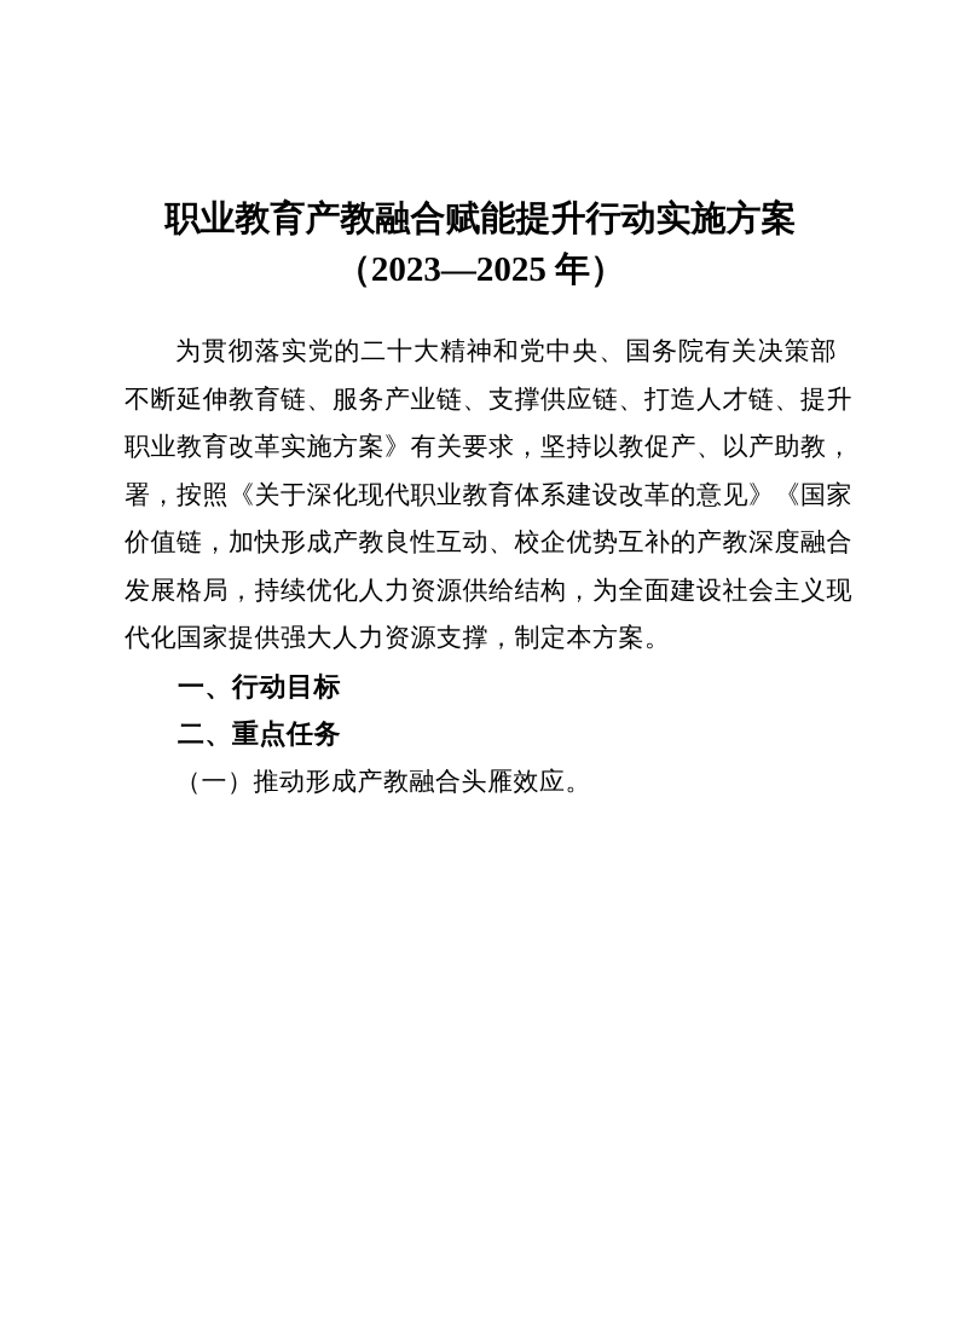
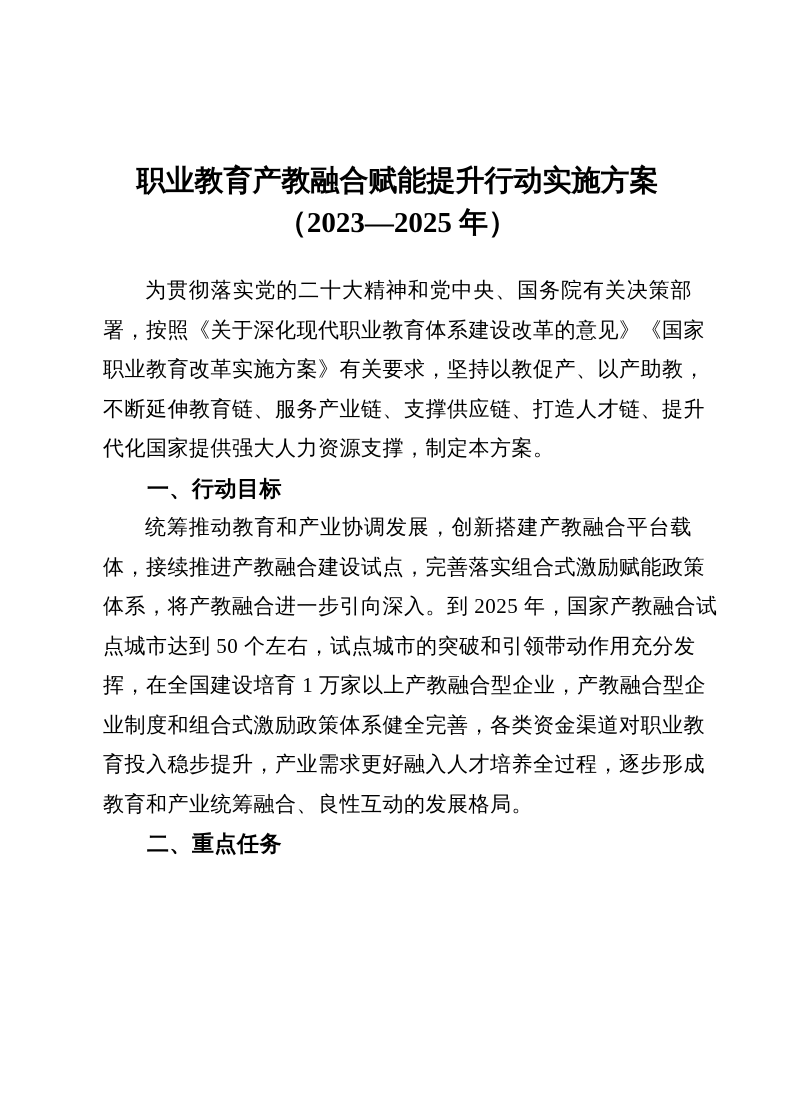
  职业教育产教融合赋能提升行动实施方案
  （2023—2025 年）
  为贯彻落实党的二十大精神和党中央、国务院有关决策部
- 不断延伸教育链、服务产业链、支撑供应链、打造人才链、提升
+ 署，按照《关于深化现代职业教育体系建设改革的意见》《国家
  职业教育改革实施方案》有关要求，坚持以教促产、以产助教，
- 署，按照《关于深化现代职业教育体系建设改革的意见》《国家
+ 不断延伸教育链、服务产业链、支撑供应链、打造人才链、提升
- 价值链，加快形成产教良性互动、校企优势互补的产教深度融合
- 发展格局，持续优化人力资源供给结构，为全面建设社会主义现
  代化国家提供强大人力资源支撑，制定本方案。
  一、行动目标
+ 统筹推动教育和产业协调发展，创新搭建产教融合平台载
+ 体，接续推进产教融合建设试点，完善落实组合式激励赋能政策
+ 体系，将产教融合进一步引向深入。到 2025 年，国家产教融合试
+ 点城市达到 50 个左右，试点城市的突破和引领带动作用充分发
+ 挥，在全国建设培育 1 万家以上产教融合型企业，产教融合型企
+ 业制度和组合式激励政策体系健全完善，各类资金渠道对职业教
+ 育投入稳步提升，产业需求更好融入人才培养全过程，逐步形成
+ 教育和产业统筹融合、良性互动的发展格局。
  二、重点任务
- （一）推动形成产教融合头雁效应。
